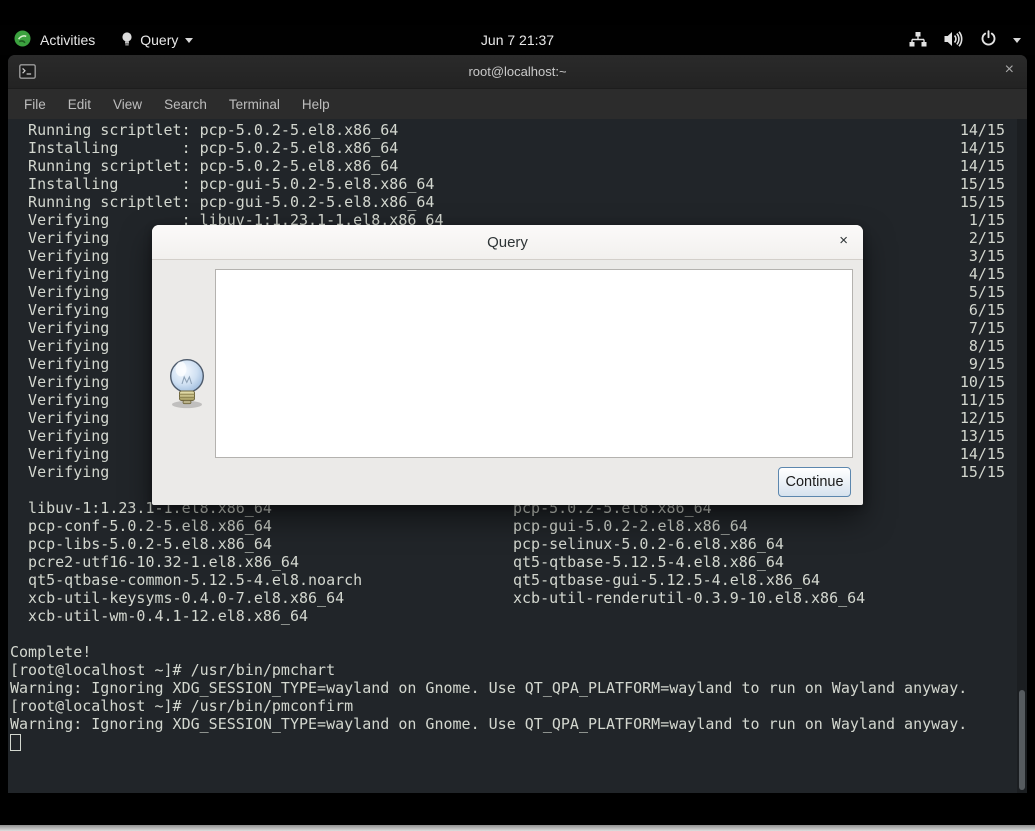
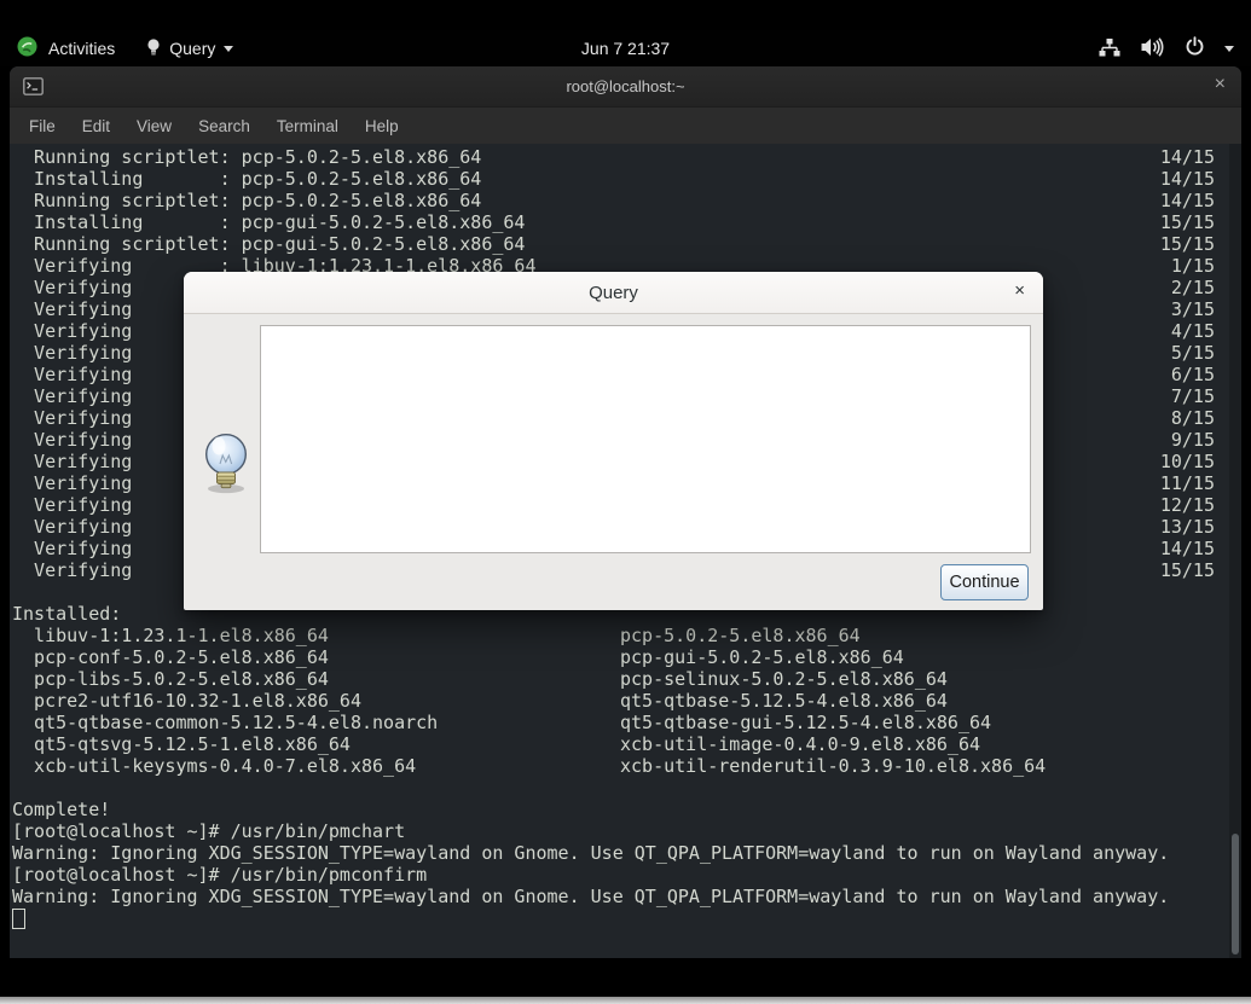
  Activities
  Query
  Jun 7 21:37
  root@localhost:~
  ×
  File
  Edit
  View
  Search
  Terminal
  Help
  Running scriptlet: pcp-5.0.2-5.el8.x86_64
  14/15
  Installing : pcp-5.0.2-5.el8.x86_64
  14/15
  Running scriptlet: pcp-5.0.2-5.el8.x86_64
  14/15
  Installing : pcp-gui-5.0.2-5.el8.x86_64
  15/15
  Running scriptlet: pcp-gui-5.0.2-5.el8.x86_64
  15/15
  Verifying : libuv-1:1.23.1-1.el8.x86_64
  1/15
  Verifying
  2/15
  Verifying
  3/15
  Verifying
  4/15
  Verifying
  5/15
  Verifying
  6/15
  Verifying
  7/15
  Verifying
  8/15
  Verifying
  9/15
  Verifying
  10/15
  Verifying
  11/15
  Verifying
  12/15
  Verifying
  13/15
  Verifying
  14/15
  Verifying
  15/15
+ Installed:
  libuv-1:1.23.1-1.el8.x86_64 pcp-5.0.2-5.el8.x86_64
- pcp-conf-5.0.2-5.el8.x86_64 pcp-gui-5.0.2-2.el8.x86_64
+ pcp-conf-5.0.2-5.el8.x86_64 pcp-gui-5.0.2-5.el8.x86_64
- pcp-libs-5.0.2-5.el8.x86_64 pcp-selinux-5.0.2-6.el8.x86_64
+ pcp-libs-5.0.2-5.el8.x86_64 pcp-selinux-5.0.2-5.el8.x86_64
  pcre2-utf16-10.32-1.el8.x86_64 qt5-qtbase-5.12.5-4.el8.x86_64
  qt5-qtbase-common-5.12.5-4.el8.noarch qt5-qtbase-gui-5.12.5-4.el8.x86_64
+ qt5-qtsvg-5.12.5-1.el8.x86_64 xcb-util-image-0.4.0-9.el8.x86_64
  xcb-util-keysyms-0.4.0-7.el8.x86_64 xcb-util-renderutil-0.3.9-10.el8.x86_64
- xcb-util-wm-0.4.1-12.el8.x86_64
  Complete!
  [root@localhost ~]# /usr/bin/pmchart
  Warning: Ignoring XDG_SESSION_TYPE=wayland on Gnome. Use QT_QPA_PLATFORM=wayland to run on Wayland anyway.
  [root@localhost ~]# /usr/bin/pmconfirm
  Warning: Ignoring XDG_SESSION_TYPE=wayland on Gnome. Use QT_QPA_PLATFORM=wayland to run on Wayland anyway.
  Query
  ×
  Continue
